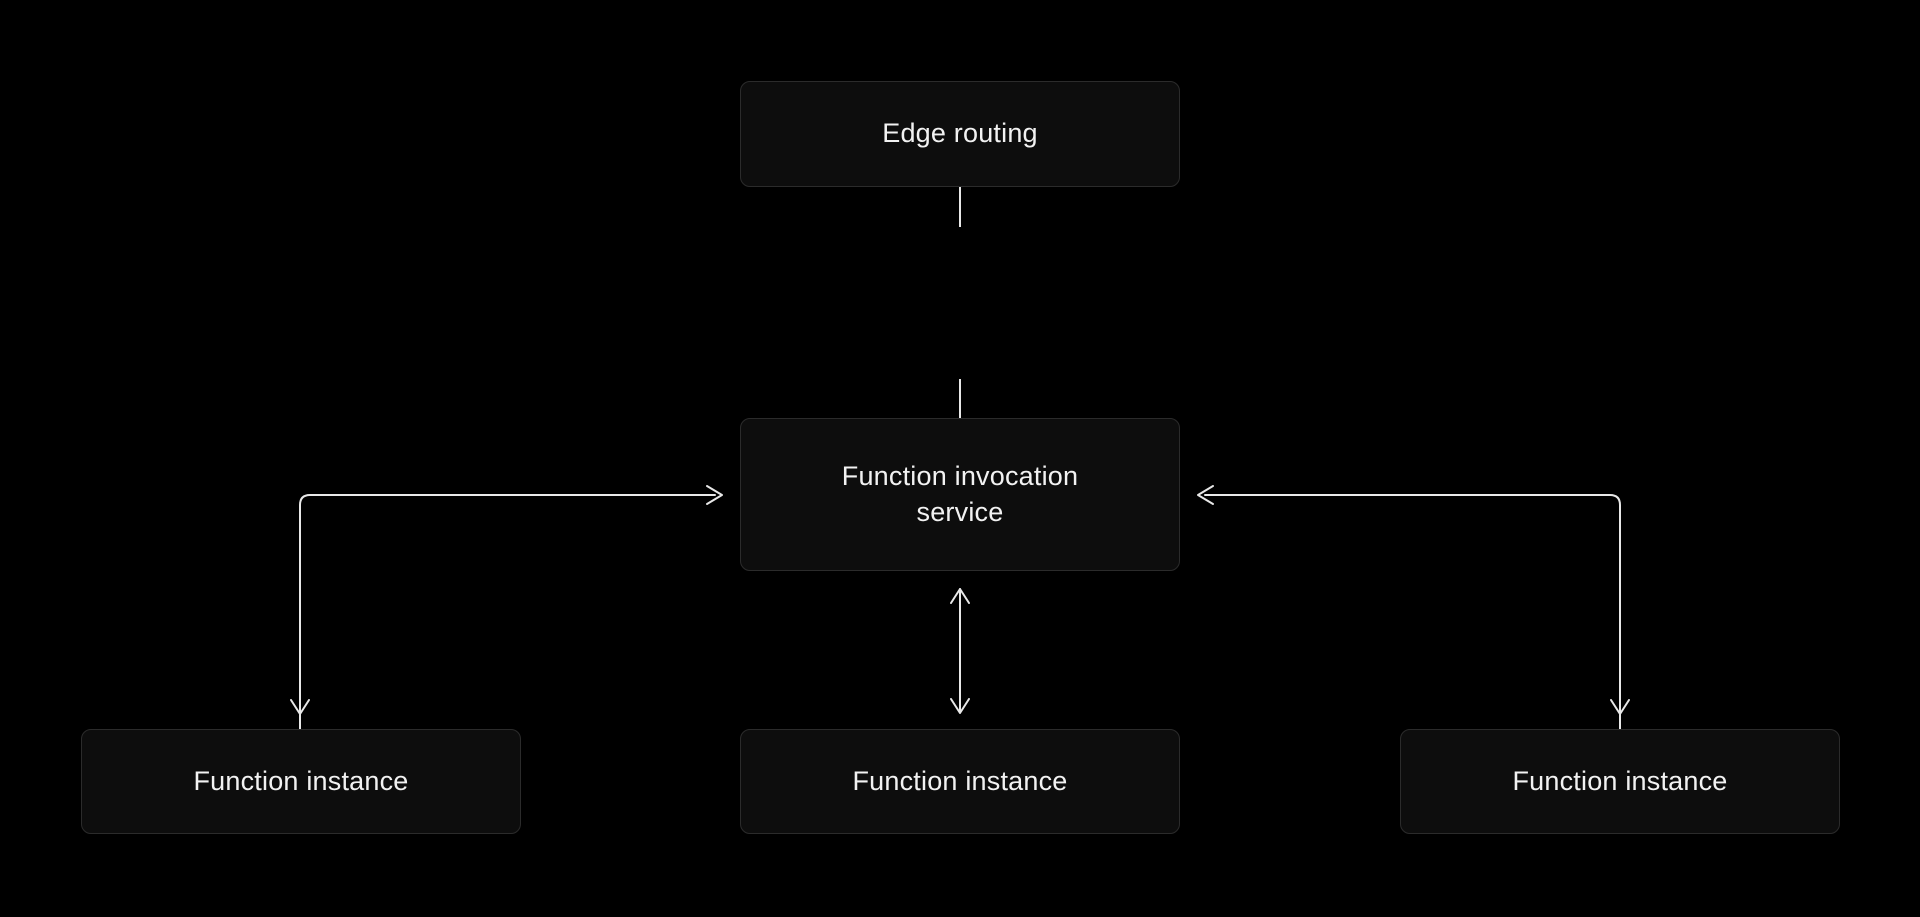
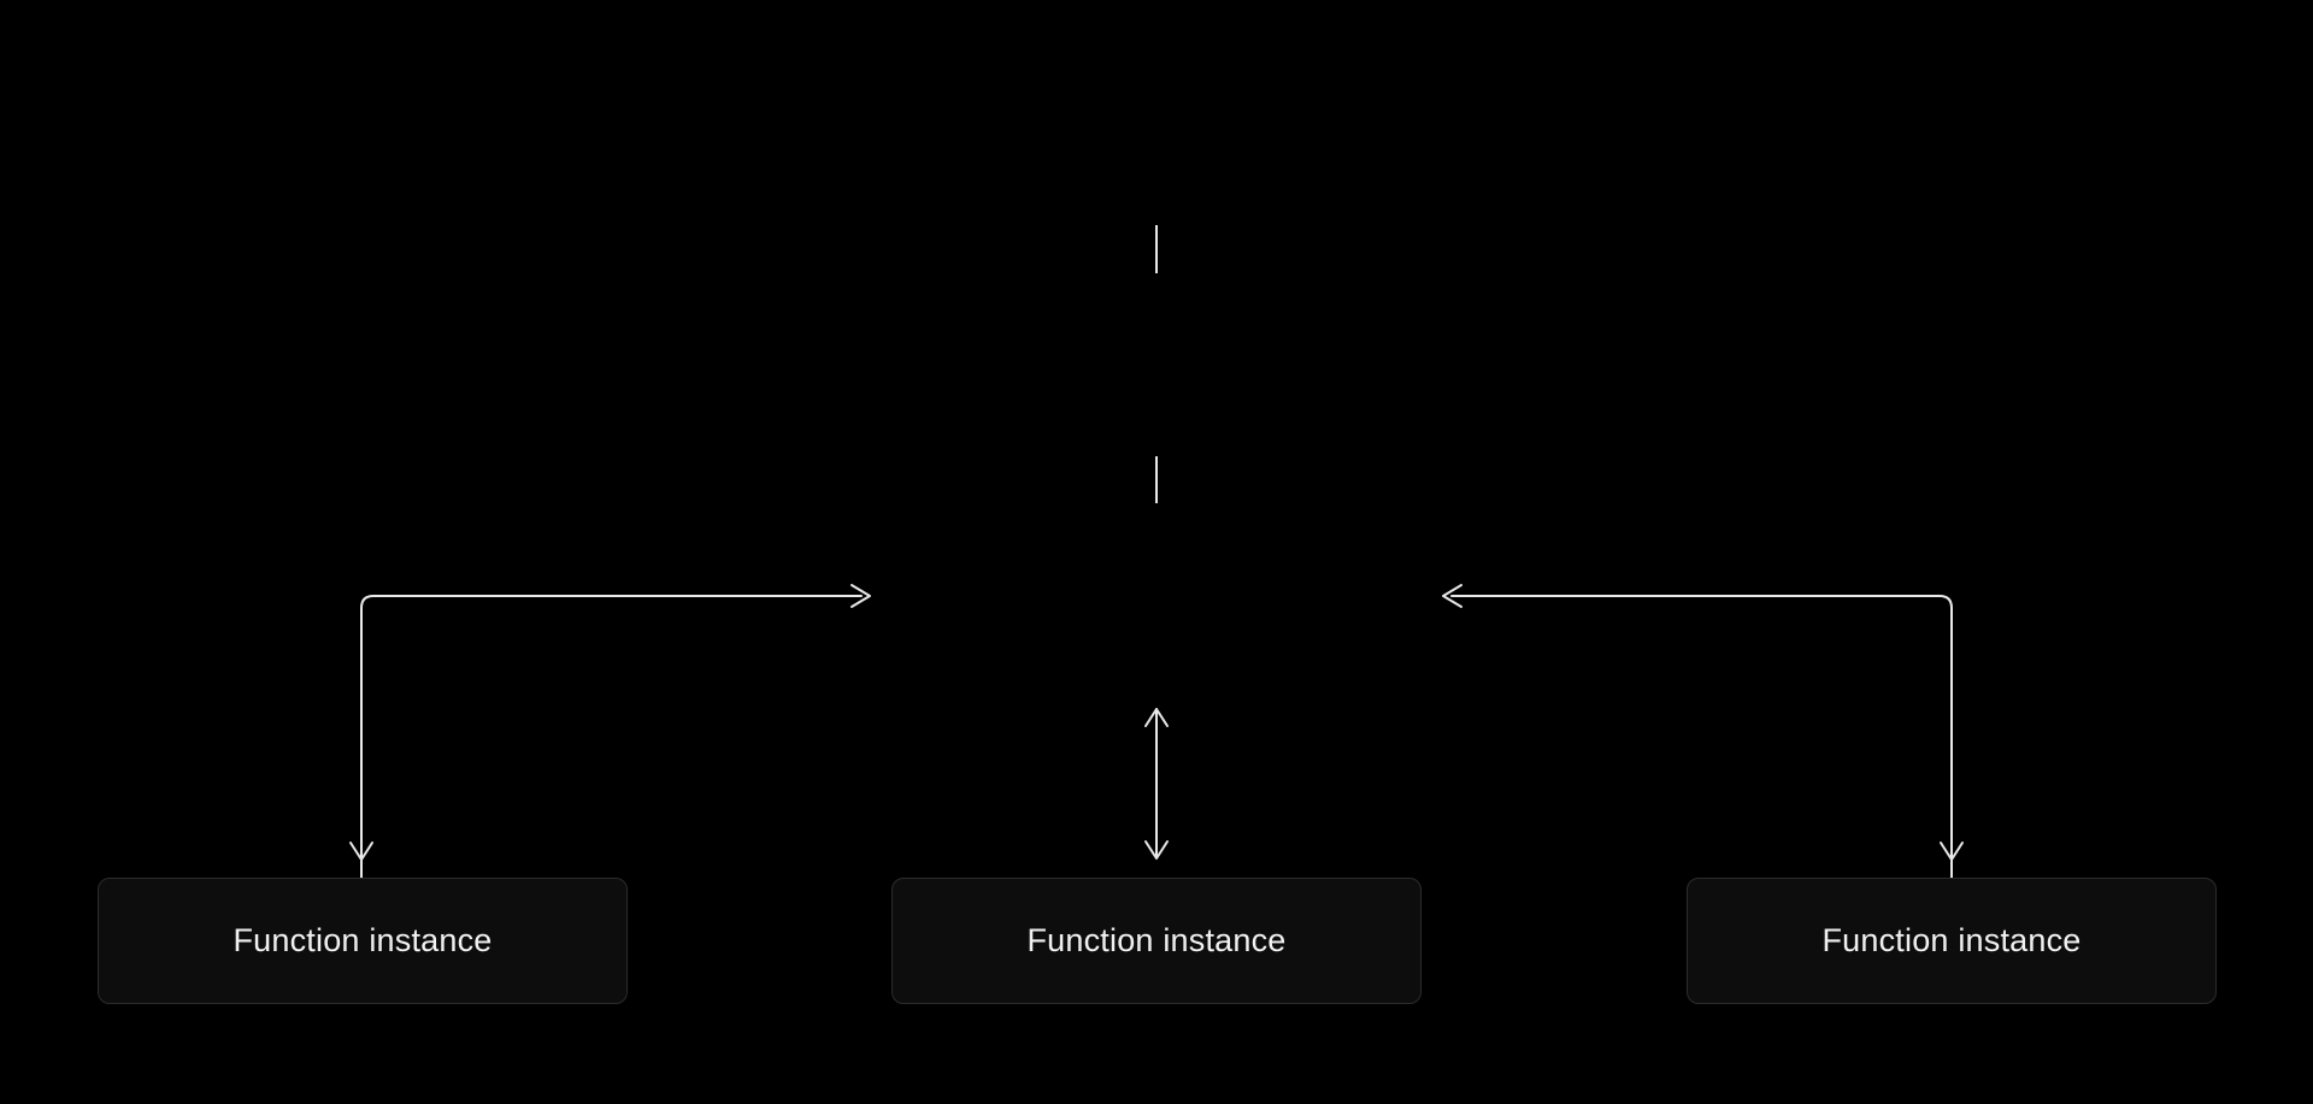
- Edge routing
- Function invocation
- service
  Function instance
  Function instance
  Function instance
